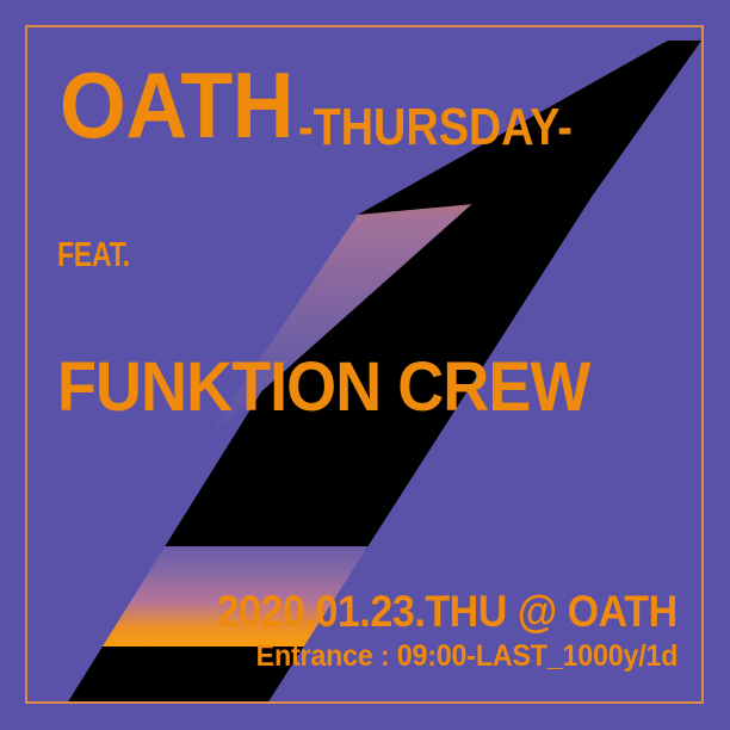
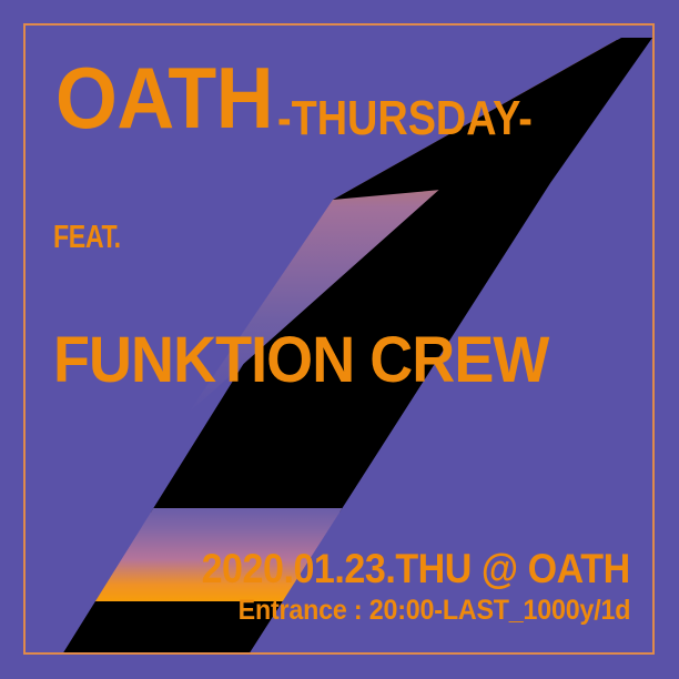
  OATH
  -THURSDAY-
  FEAT.
  FUNKTION CREW
  2020.01.23.THU @ OATH
- Entrance : 09:00-LAST_1000y/1d
+ Entrance : 20:00-LAST_1000y/1d
